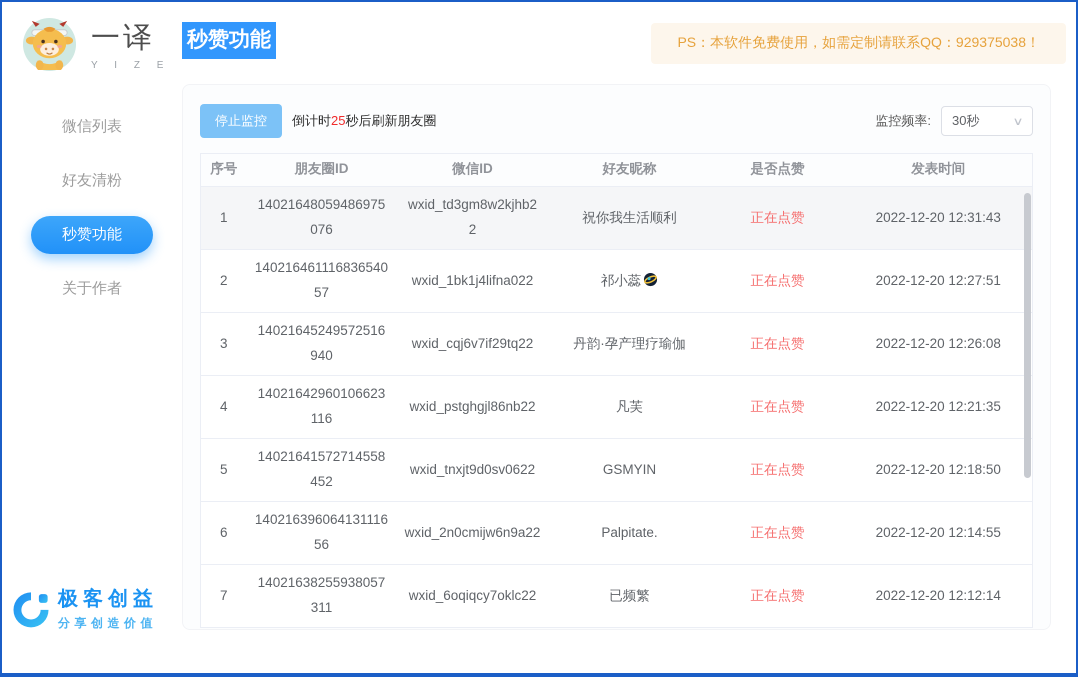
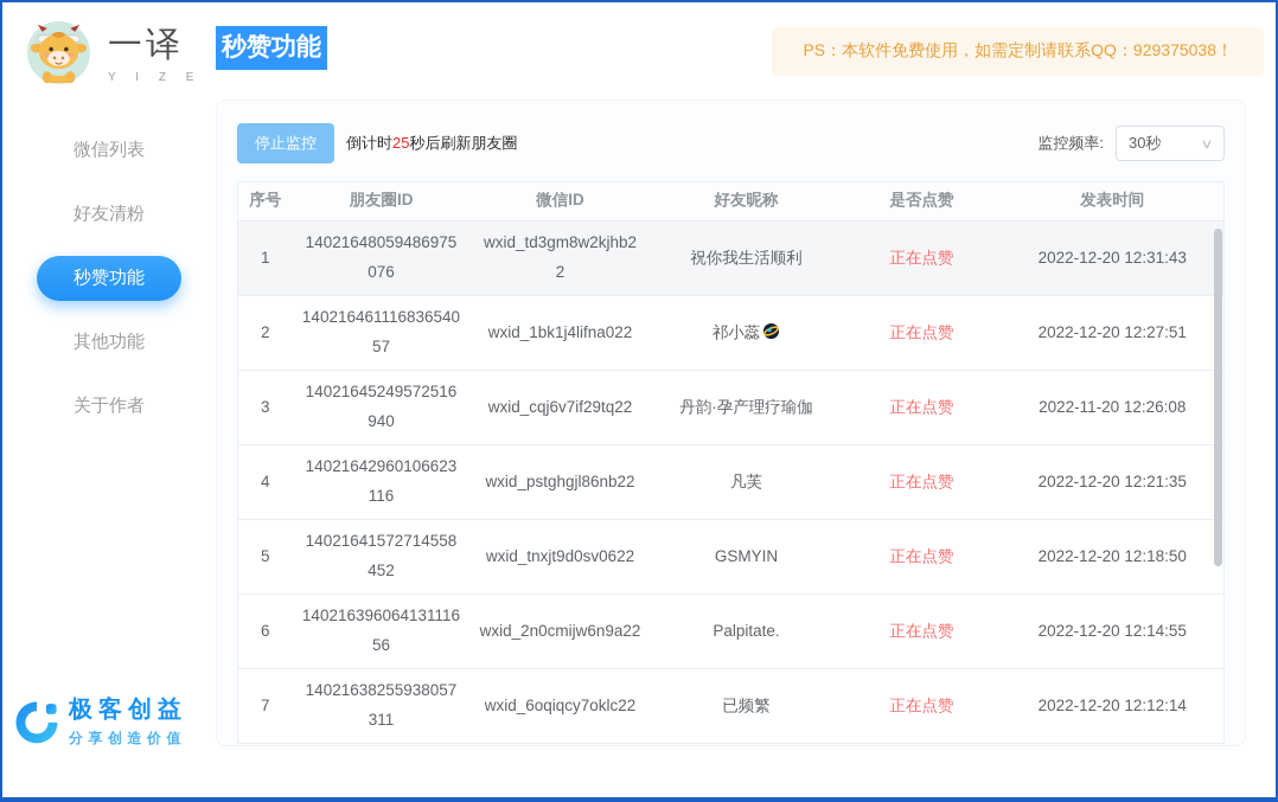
  一译
  Y I Z E
  微信列表
  好友清粉
  秒赞功能
+ 其他功能
  关于作者
  极客创益
  分享创造价值
  秒赞功能
  PS：本软件免费使用，如需定制请联系QQ：929375038！
  停止监控
  倒计时25秒后刷新朋友圈
  监控频率:
  30秒
  ∨
  序号	朋友圈ID	微信ID	好友昵称	是否点赞	发表时间
  1	14021648059486975076	wxid_td3gm8w2kjhb22	祝你我生活顺利	正在点赞	2022-12-20 12:31:43
  2	14021646111683654057	wxid_1bk1j4lifna022	祁小蕊	正在点赞	2022-12-20 12:27:51
- 3	14021645249572516940	wxid_cqj6v7if29tq22	丹韵·孕产理疗瑜伽	正在点赞	2022-12-20 12:26:08
+ 3	14021645249572516940	wxid_cqj6v7if29tq22	丹韵·孕产理疗瑜伽	正在点赞	2022-11-20 12:26:08
  4	14021642960106623116	wxid_pstghgjl86nb22	凡芙	正在点赞	2022-12-20 12:21:35
  5	14021641572714558452	wxid_tnxjt9d0sv0622	GSMYIN	正在点赞	2022-12-20 12:18:50
  6	14021639606413111656	wxid_2n0cmijw6n9a22	Palpitate.	正在点赞	2022-12-20 12:14:55
  7	14021638255938057311	wxid_6oqiqcy7oklc22	已频繁	正在点赞	2022-12-20 12:12:14
